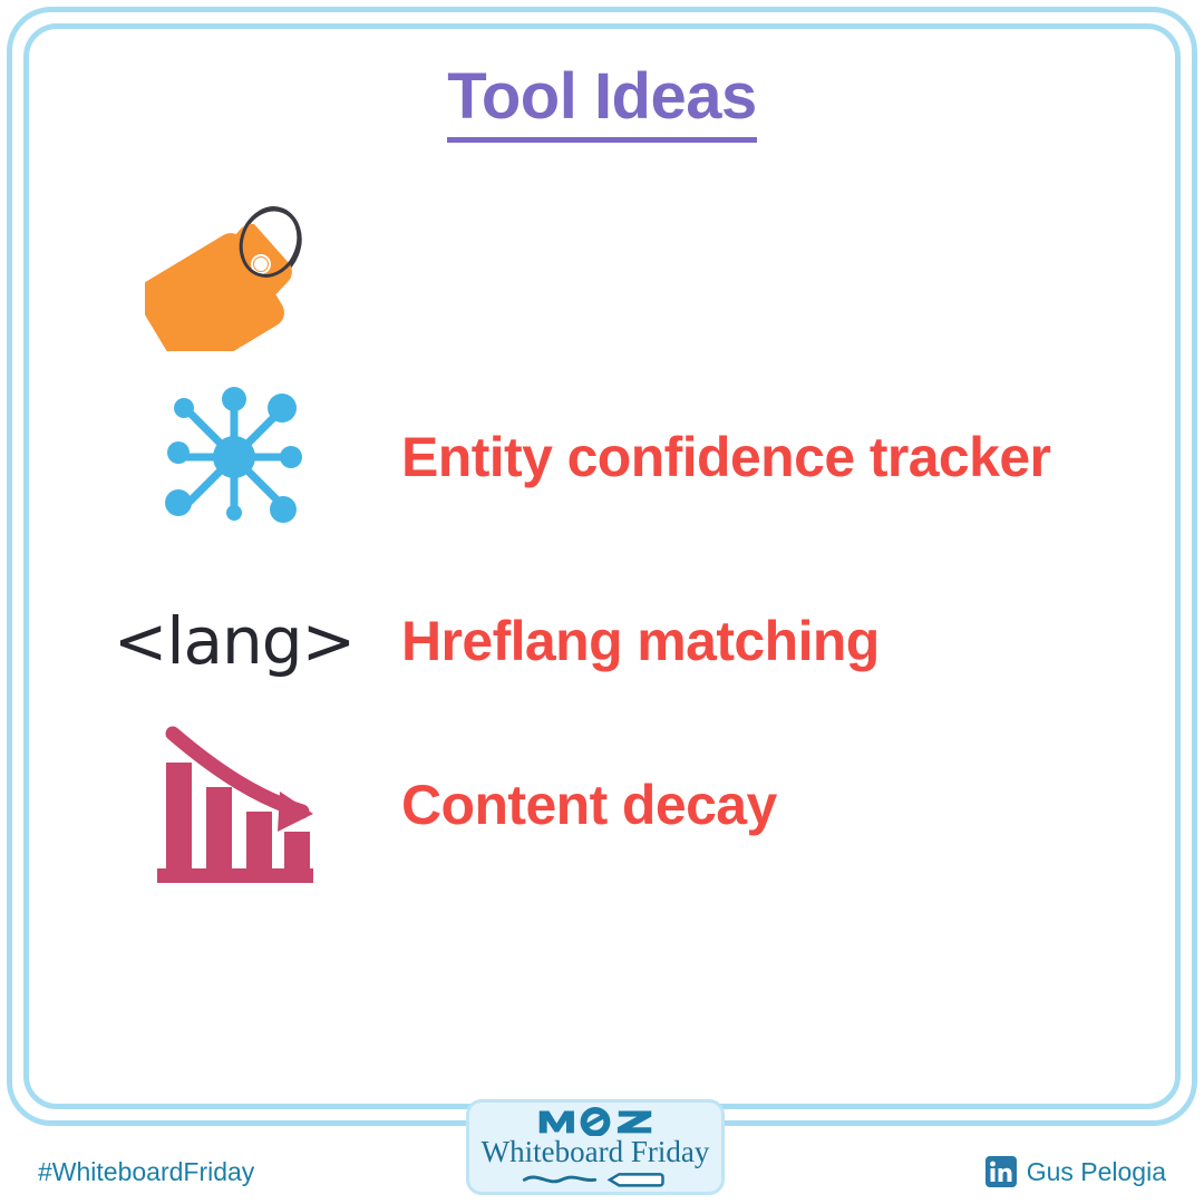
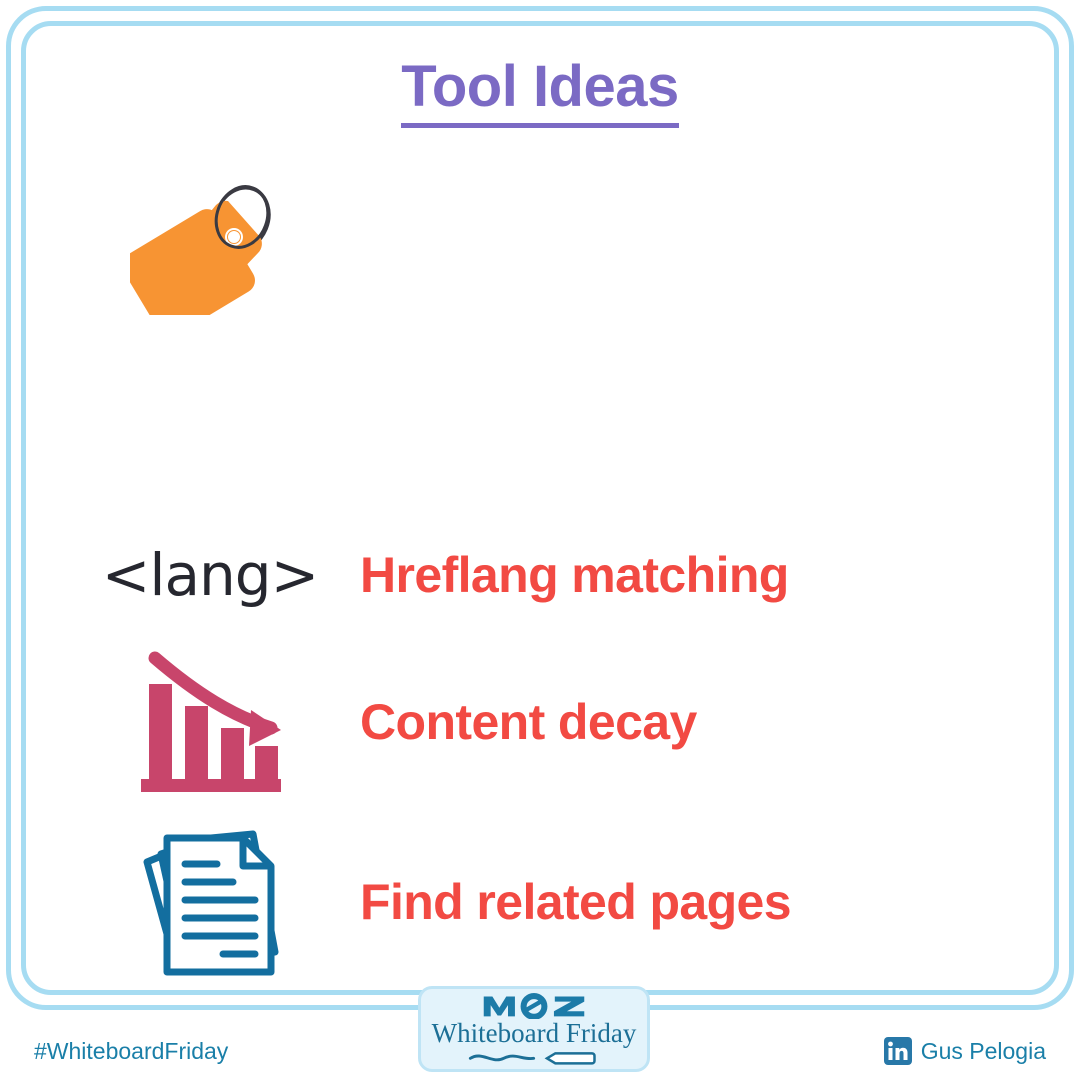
  Tool Ideas
- Entity confidence tracker
  <lang>
  Hreflang matching
  Content decay
+ Find related pages
  Whiteboard Friday
  #WhiteboardFriday
  Gus Pelogia
